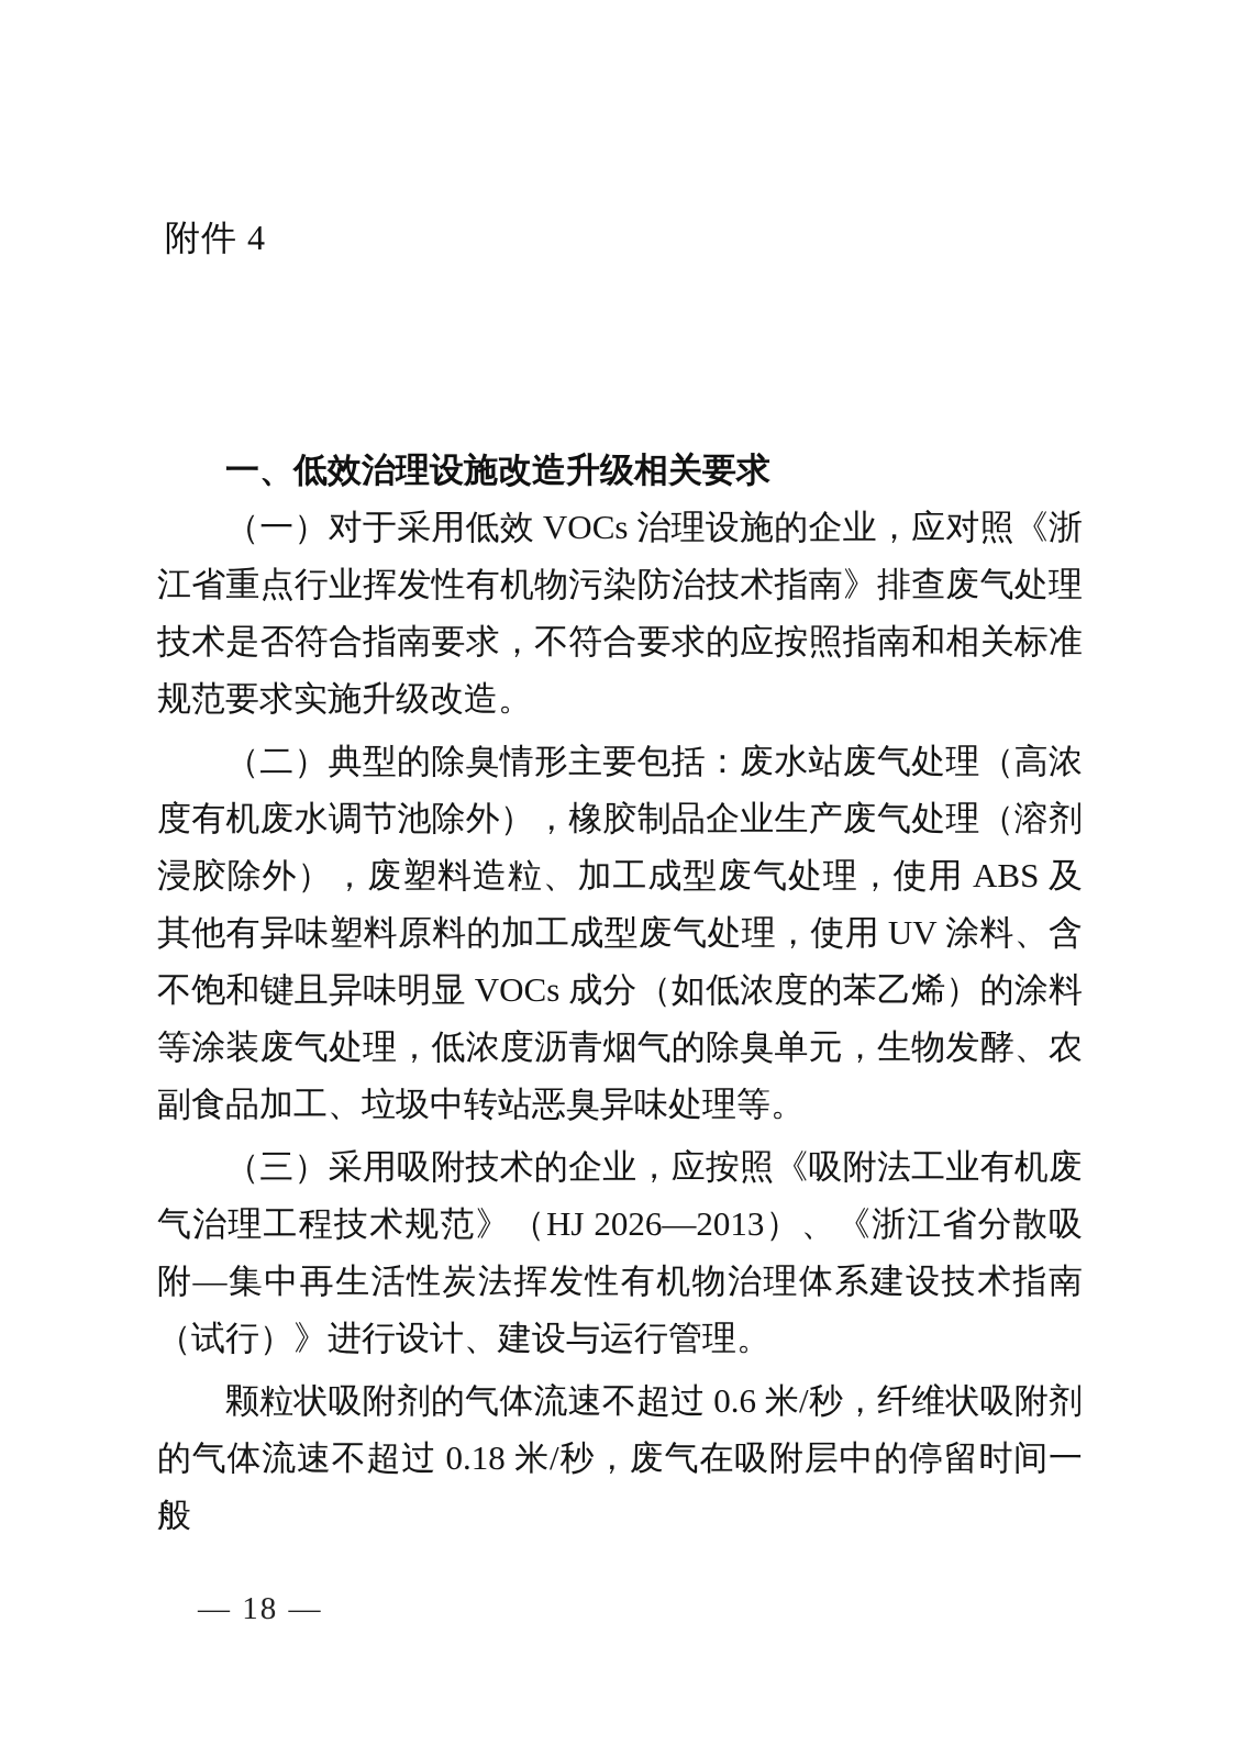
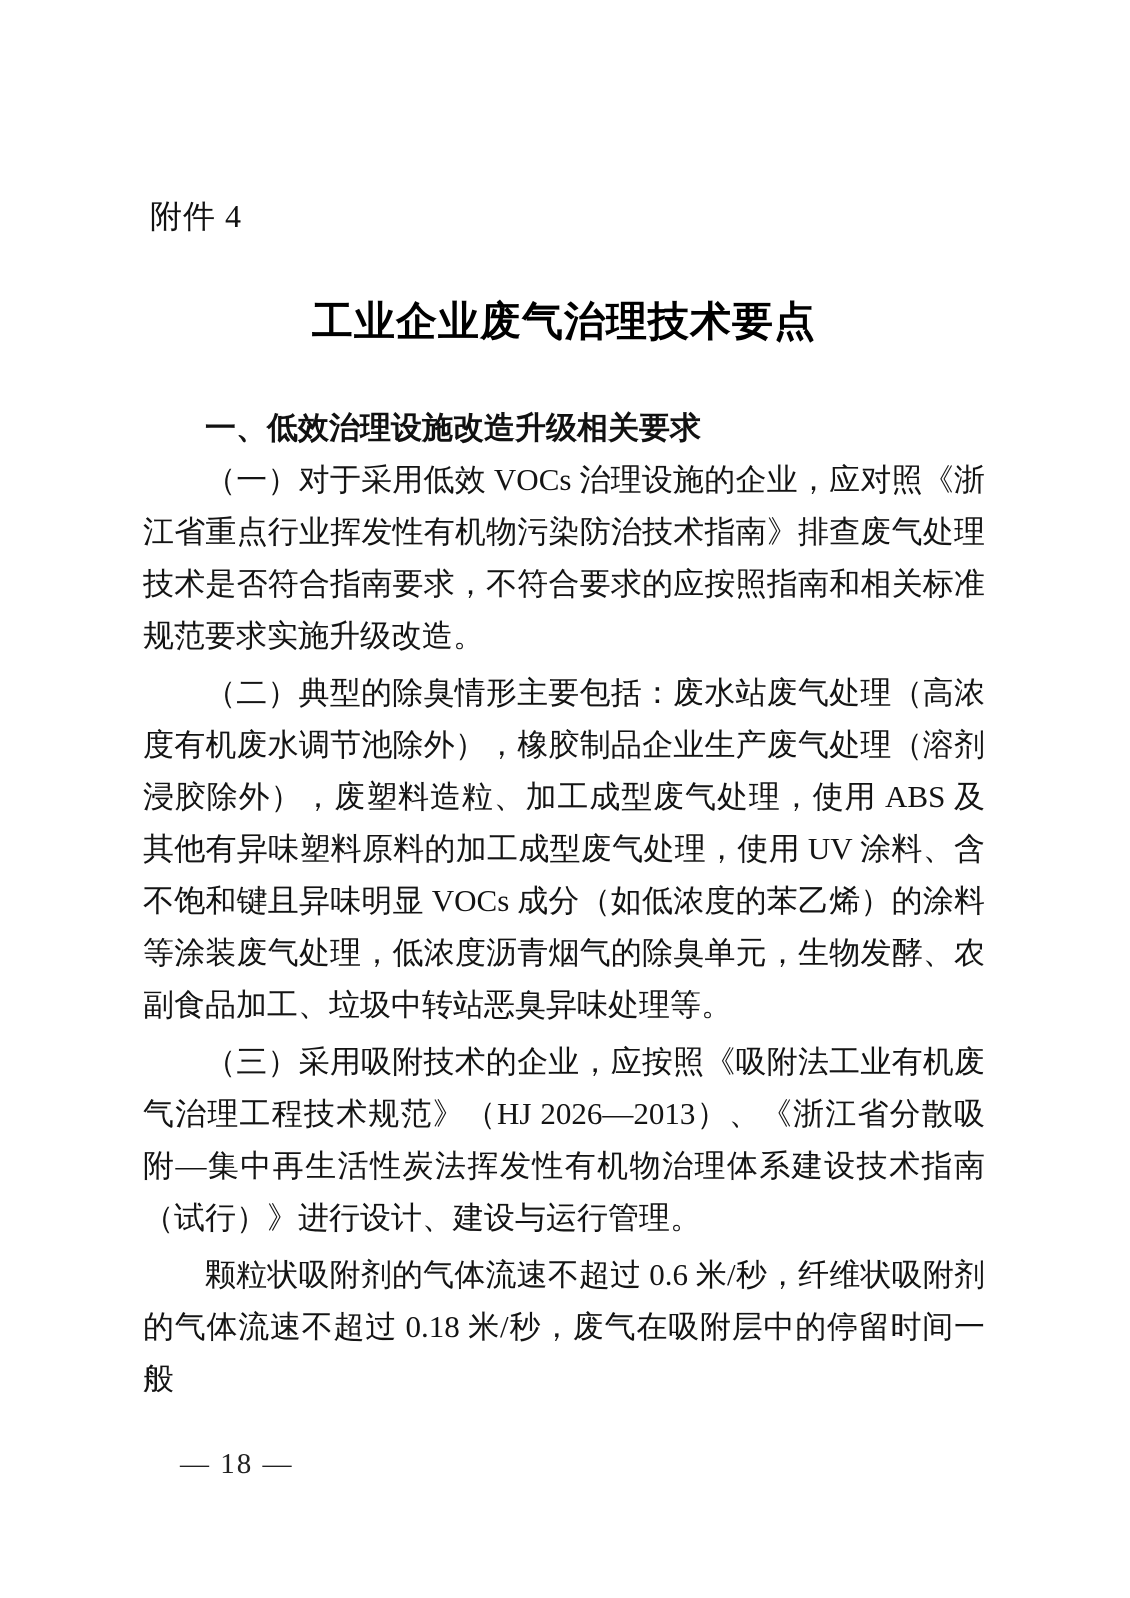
  附件 4
+ 工业企业废气治理技术要点
  一、低效治理设施改造升级相关要求
  （一）对于采用低效 VOCs 治理设施的企业，应对照《浙江省重点行业挥发性有机物污染防治技术指南》排查废气处理技术是否符合指南要求，不符合要求的应按照指南和相关标准规范要求实施升级改造。
  （二）典型的除臭情形主要包括：废水站废气处理（高浓度有机废水调节池除外），橡胶制品企业生产废气处理（溶剂浸胶除外），废塑料造粒、加工成型废气处理，使用 ABS 及其他有异味塑料原料的加工成型废气处理，使用 UV 涂料、含不饱和键且异味明显 VOCs 成分（如低浓度的苯乙烯）的涂料等涂装废气处理，低浓度沥青烟气的除臭单元，生物发酵、农副食品加工、垃圾中转站恶臭异味处理等。
  （三）采用吸附技术的企业，应按照《吸附法工业有机废气治理工程技术规范》（HJ 2026—2013）、《浙江省分散吸附—集中再生活性炭法挥发性有机物治理体系建设技术指南（试行）》进行设计、建设与运行管理。
  颗粒状吸附剂的气体流速不超过 0.6 米/秒，纤维状吸附剂的气体流速不超过 0.18 米/秒，废气在吸附层中的停留时间一般
  — 18 —
